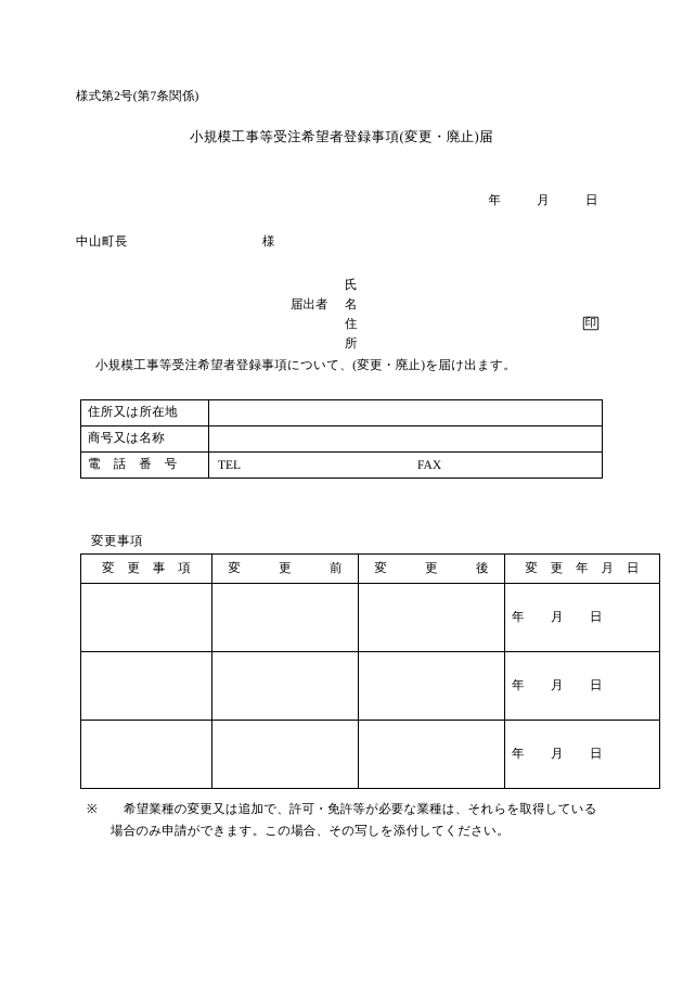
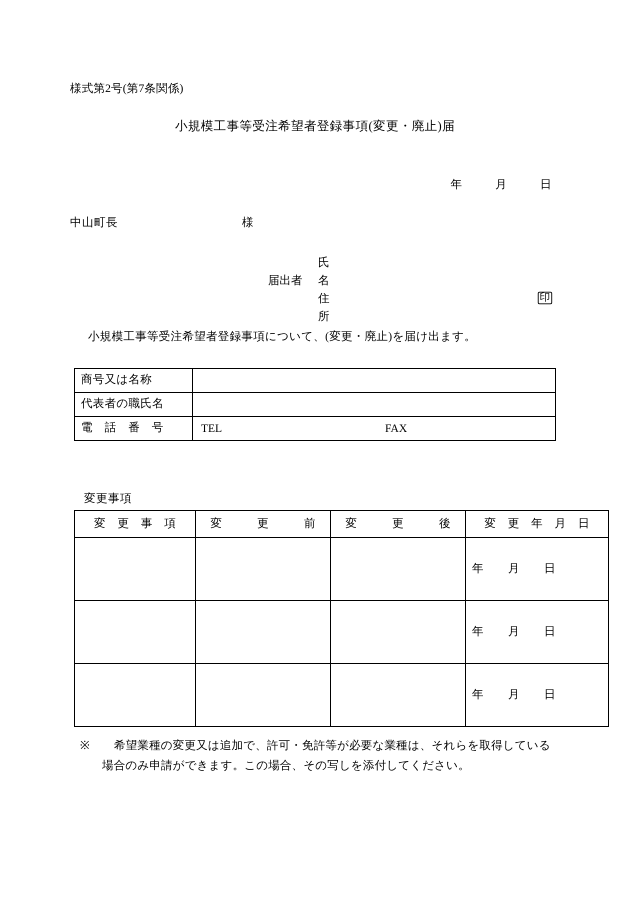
  様式第2号(第7条関係)
  小規模工事等受注希望者登録事項(変更・廃止)届
  年 月 日
  中山町長
  様
  氏 名
  届出者
  住 所
  印
  小規模工事等受注希望者登録事項について、(変更・廃止)を届け出ます。
- 住所又は所在地
  商号又は名称
+ 代表者の職氏名
  電 話 番 号	TEL FAX
  変更事項
  変 更 事 項	変 更 前	変 更 後	変 更 年 月 日
  			年 月 日
  			年 月 日
  			年 月 日
  ※
  希望業種の変更又は追加で、許可・免許等が必要な業種は、それらを取得している
  場合のみ申請ができます。この場合、その写しを添付してください。
